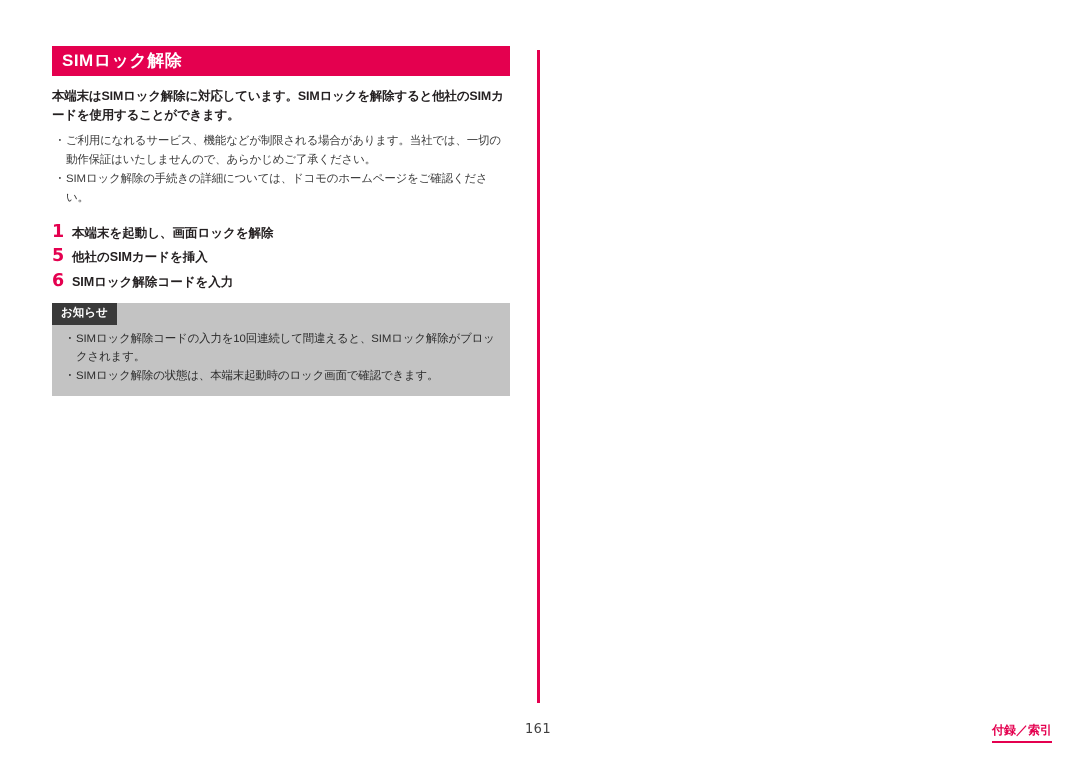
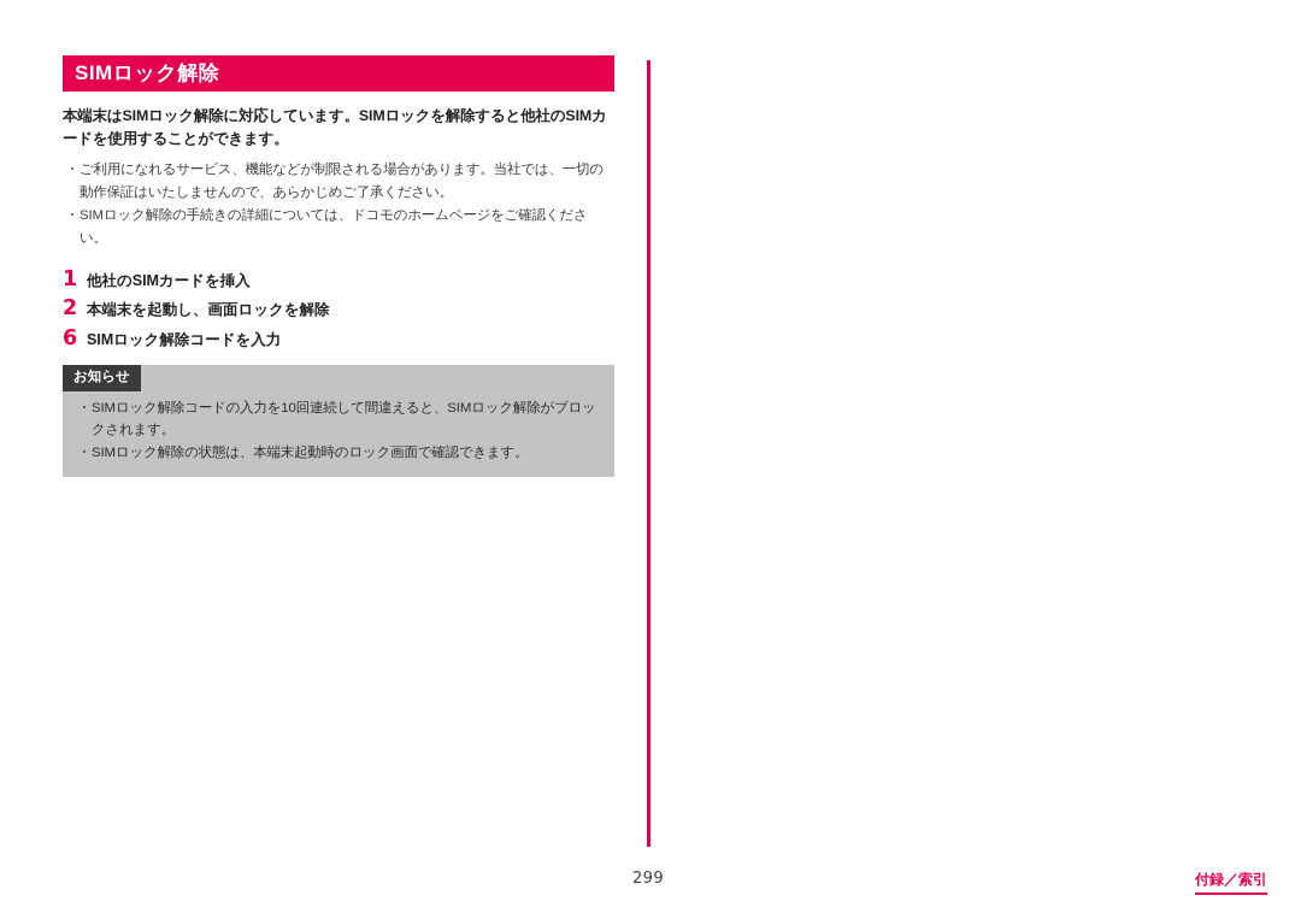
  SIMロック解除
  本端末はSIMロック解除に対応しています。SIMロックを解除すると他社のSIMカードを使用することができます。
  ・
  ご利用になれるサービス、機能などが制限される場合があります。当社では、一切の動作保証はいたしませんので、あらかじめご了承ください。
  ・
  SIMロック解除の手続きの詳細については、ドコモのホームページをご確認ください。
  1
- 本端末を起動し、画面ロックを解除
+ 他社のSIMカードを挿入
- 5
+ 2
- 他社のSIMカードを挿入
+ 本端末を起動し、画面ロックを解除
  6
  SIMロック解除コードを入力
  お知らせ
  ・
  SIMロック解除コードの入力を10回連続して間違えると、SIMロック解除がブロックされます。
  ・
  SIMロック解除の状態は、本端末起動時のロック画面で確認できます。
- 161
+ 299
  付録／索引
